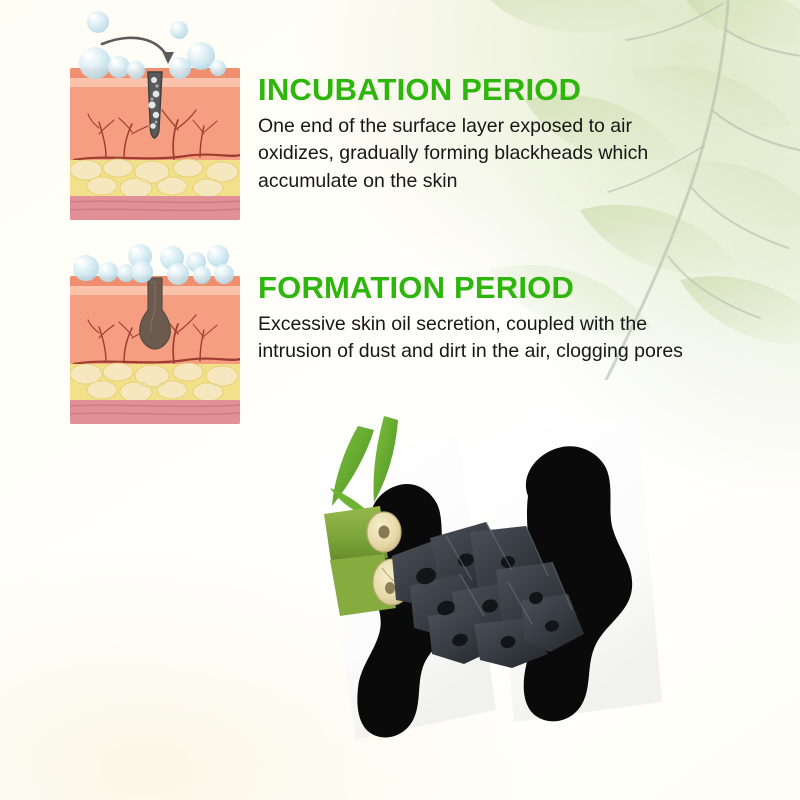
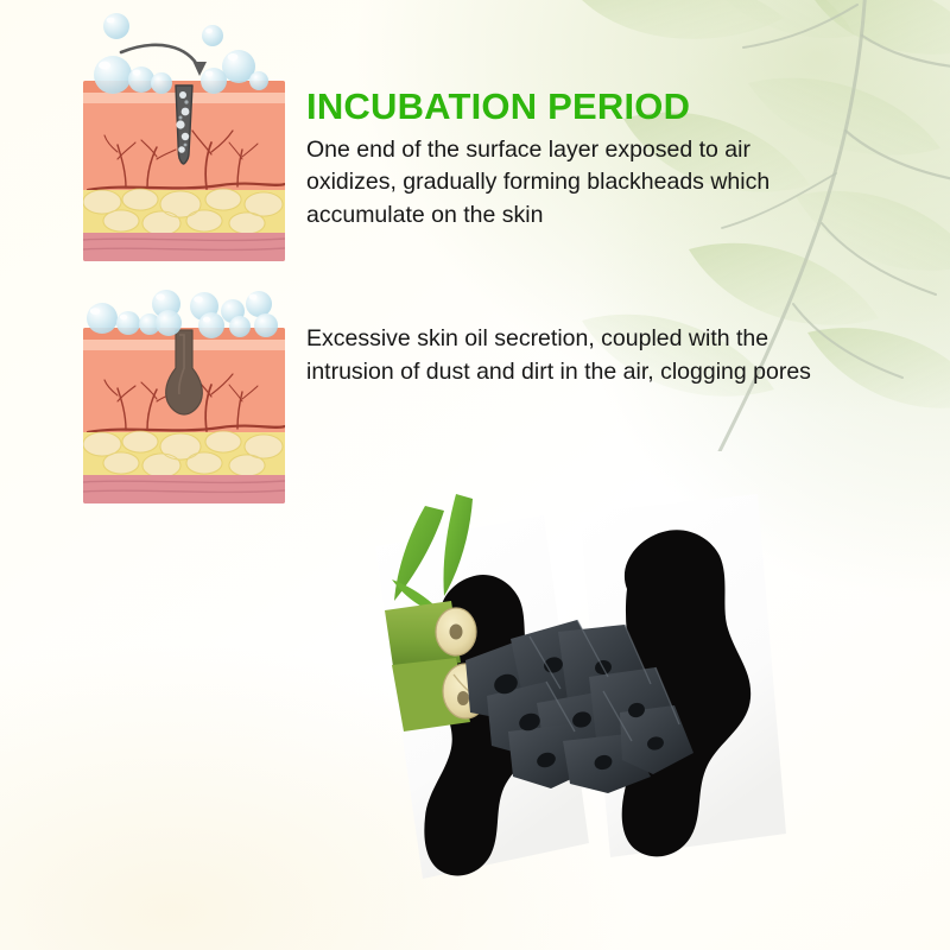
  INCUBATION PERIOD
  One end of the surface layer exposed to air oxidizes, gradually forming blackheads which accumulate on the skin
- FORMATION PERIOD
  Excessive skin oil secretion, coupled with the intrusion of dust and dirt in the air, clogging pores
